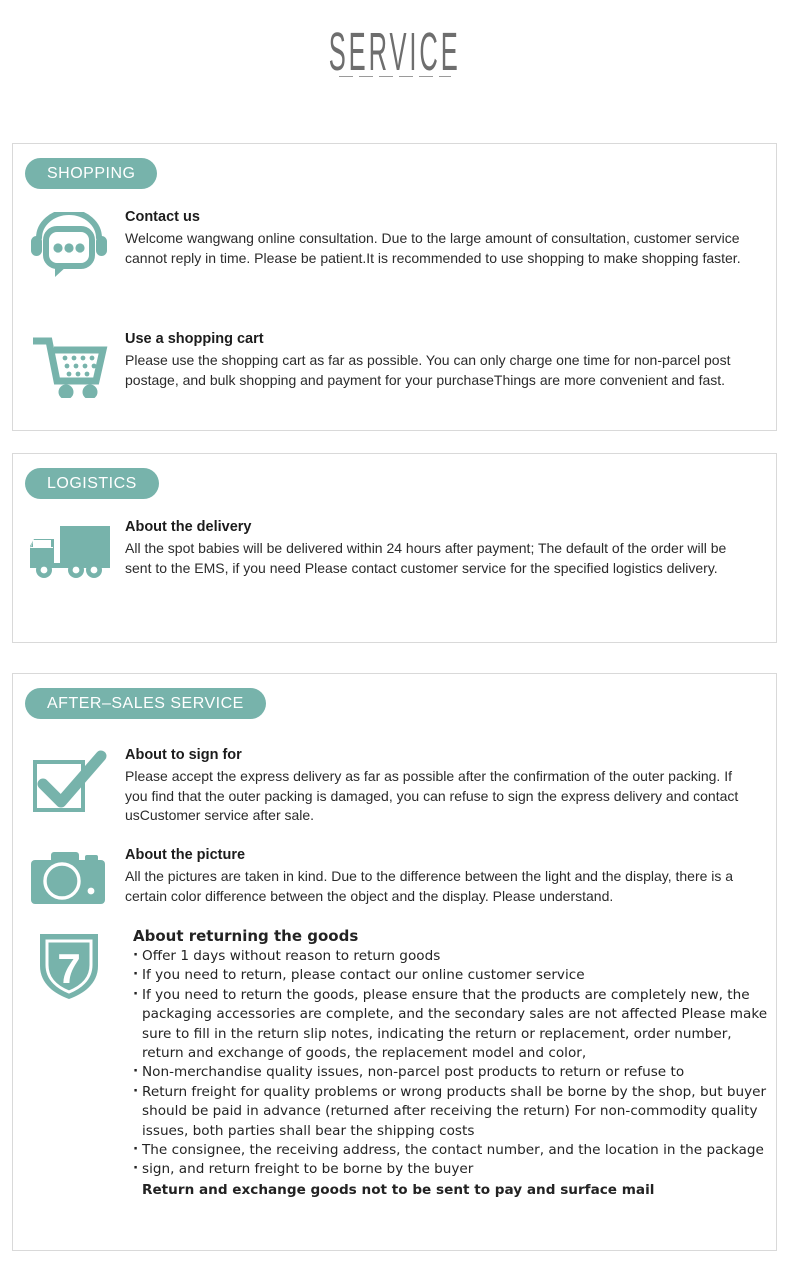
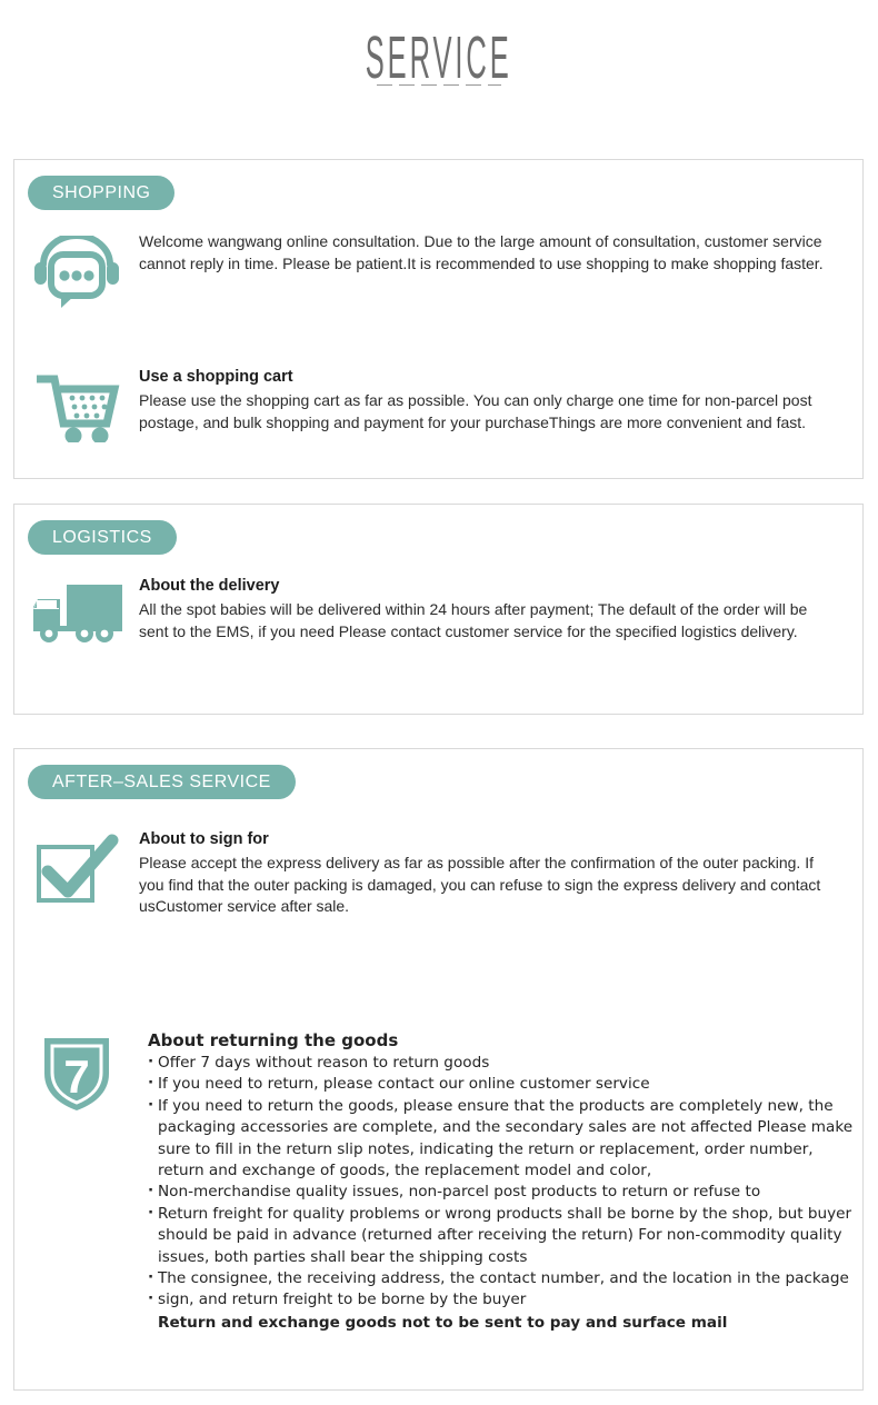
  SERVICE
  SHOPPING
- Contact us
  Welcome wangwang online consultation. Due to the large amount of consultation, customer service cannot reply in time. Please be patient.It is recommended to use shopping to make shopping faster.
  Use a shopping cart
  Please use the shopping cart as far as possible. You can only charge one time for non-parcel post postage, and bulk shopping and payment for your purchaseThings are more convenient and fast.
  LOGISTICS
  About the delivery
  All the spot babies will be delivered within 24 hours after payment; The default of the order will be sent to the EMS, if you need Please contact customer service for the specified logistics delivery.
  AFTER–SALES SERVICE
  About to sign for
  Please accept the express delivery as far as possible after the confirmation of the outer packing. If you find that the outer packing is damaged, you can refuse to sign the express delivery and contact usCustomer service after sale.
- About the picture
- All the pictures are taken in kind. Due to the difference between the light and the display, there is a certain color difference between the object and the display. Please understand.
  7
  About returning the goods
- Offer 1 days without reason to return goods
+ Offer 7 days without reason to return goods
  If you need to return, please contact our online customer service
  If you need to return the goods, please ensure that the products are completely new, the packaging accessories are complete, and the secondary sales are not affected Please make sure to fill in the return slip notes, indicating the return or replacement, order number, return and exchange of goods, the replacement model and color,
  Non-merchandise quality issues, non-parcel post products to return or refuse to
  Return freight for quality problems or wrong products shall be borne by the shop, but buyer should be paid in advance (returned after receiving the return) For non-commodity quality issues, both parties shall bear the shipping costs
  The consignee, the receiving address, the contact number, and the location in the package
  sign, and return freight to be borne by the buyer
  Return and exchange goods not to be sent to pay and surface mail
